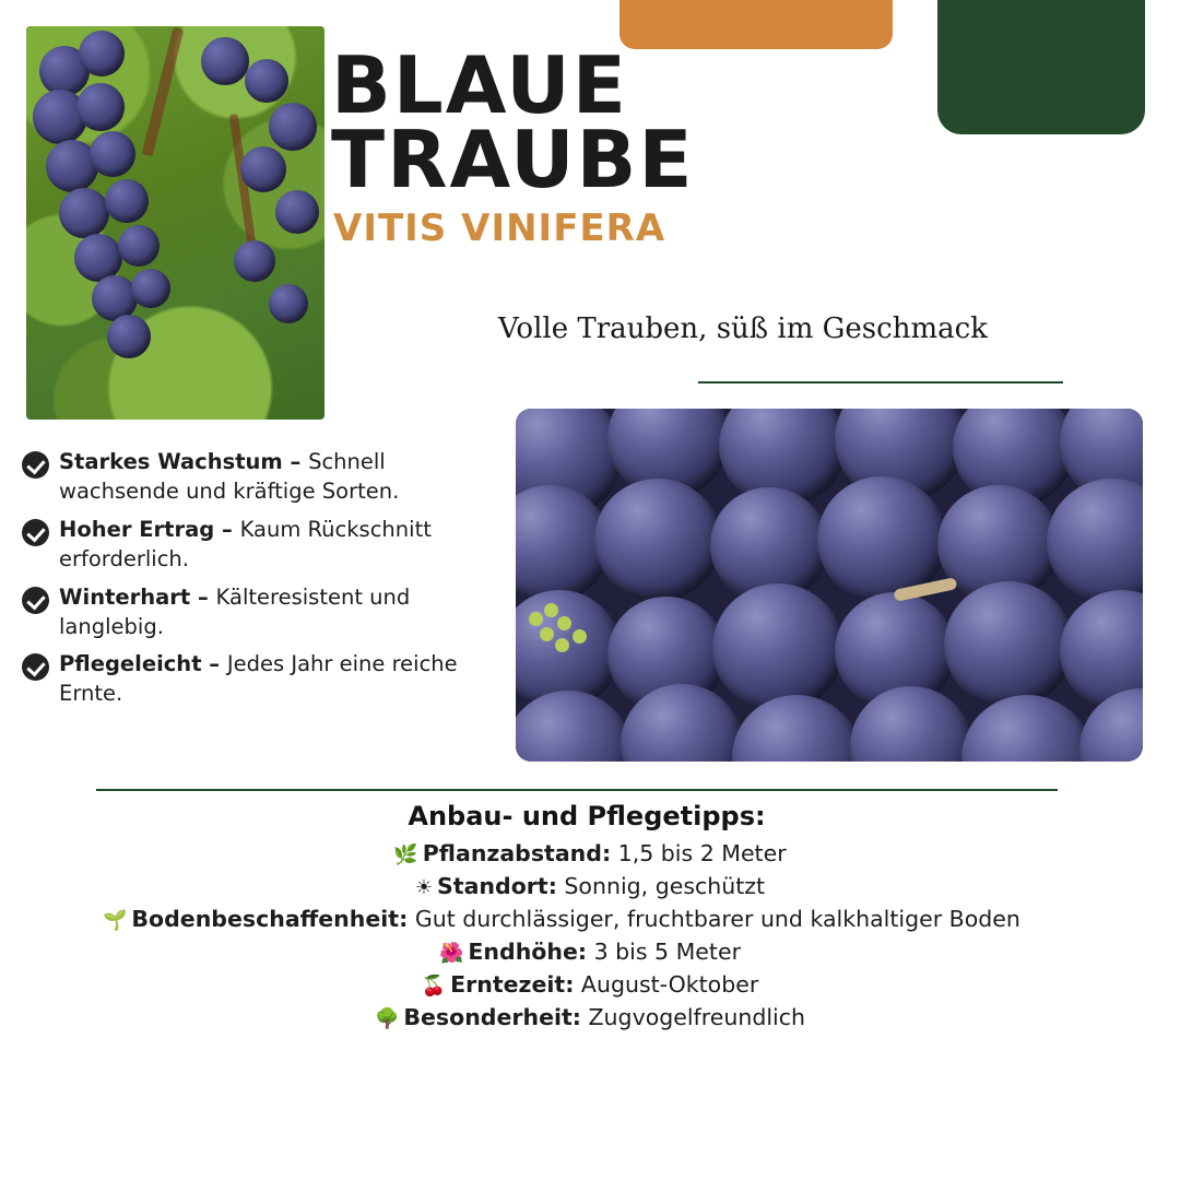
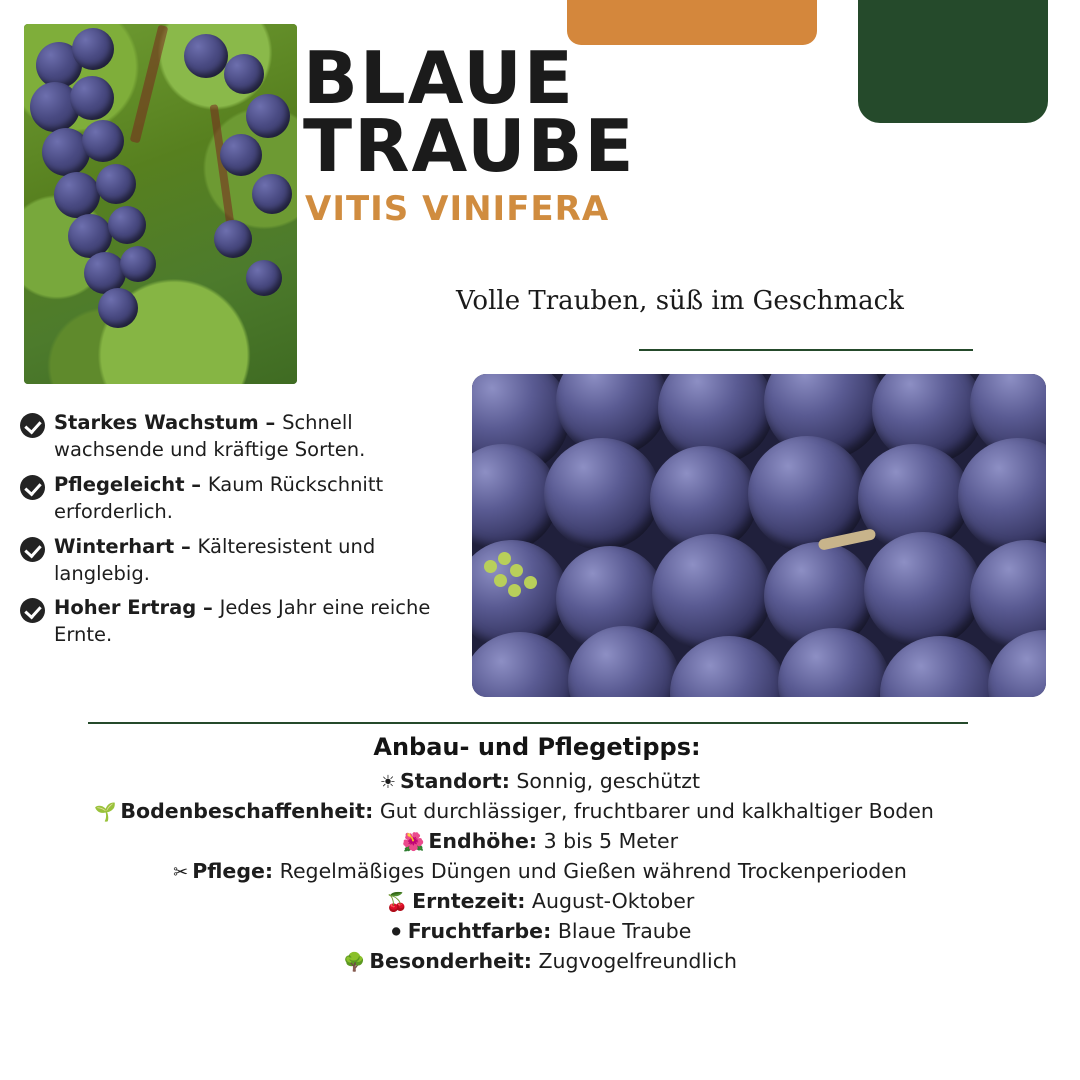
  BLAUE
  TRAUBE
  VITIS VINIFERA
  Volle Trauben, süß im Geschmack
  Starkes Wachstum – Schnell wachsende und kräftige Sorten.
- Hoher Ertrag – Kaum Rückschnitt erforderlich.
+ Pflegeleicht – Kaum Rückschnitt erforderlich.
  Winterhart – Kälteresistent und langlebig.
- Pflegeleicht – Jedes Jahr eine reiche Ernte.
+ Hoher Ertrag – Jedes Jahr eine reiche Ernte.
  Anbau- und Pflegetipps:
- 🌿 Pflanzabstand: 1,5 bis 2 Meter
  ☀ Standort: Sonnig, geschützt
  🌱 Bodenbeschaffenheit: Gut durchlässiger, fruchtbarer und kalkhaltiger Boden
  🌺 Endhöhe: 3 bis 5 Meter
+ ✂ Pflege: Regelmäßiges Düngen und Gießen während Trockenperioden
  🍒 Erntezeit: August-Oktober
+ ⚫ Fruchtfarbe: Blaue Traube
  🌳 Besonderheit: Zugvogelfreundlich
